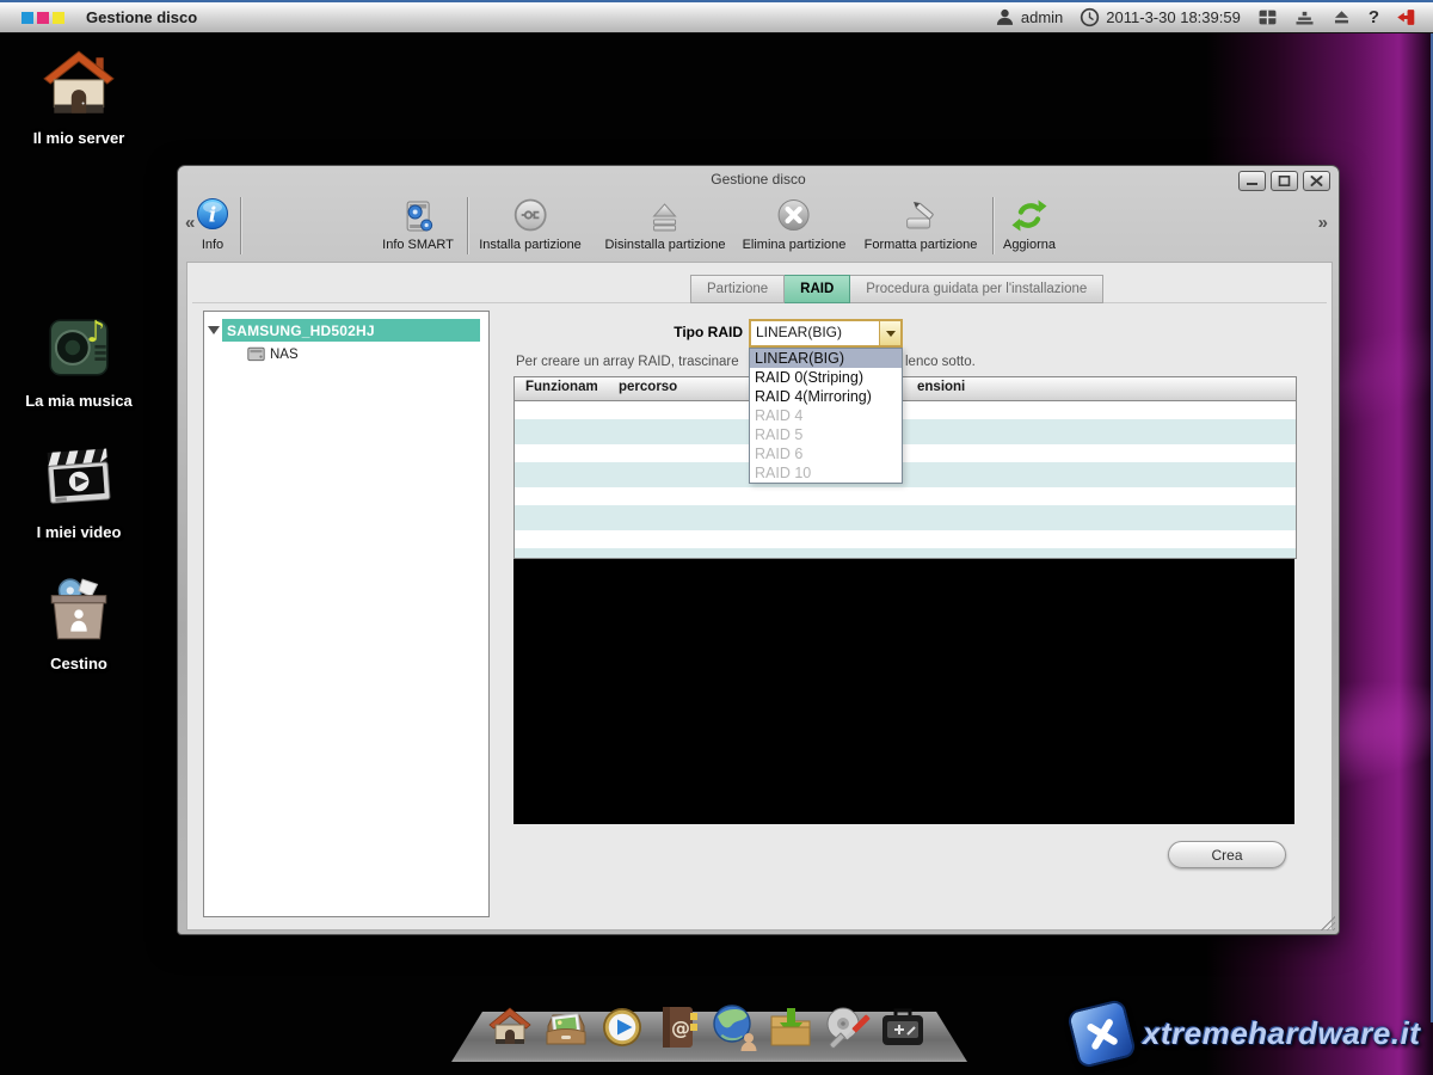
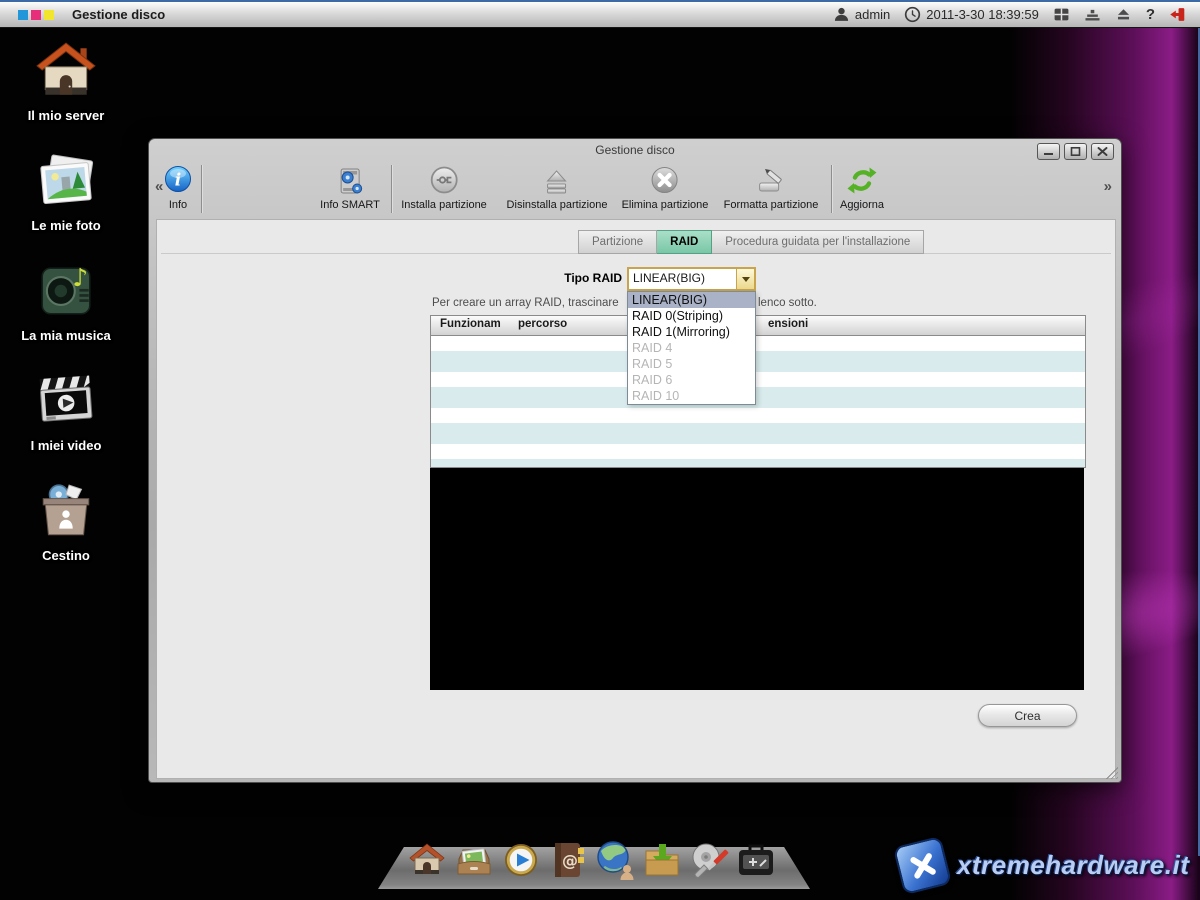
  Gestione disco
  admin
  2011-3-30 18:39:59
  ?
  Il mio server
+ Le mie foto
  ♪
  La mia musica
  I miei video
  Cestino
  Gestione disco
  «
  »
  i
  Info
  Info SMART
  Installa partizione
  Disinstalla partizione
  Elimina partizione
  Formatta partizione
  Aggiorna
  Partizione
  RAID
  Procedura guidata per l'installazione
- SAMSUNG_HD502HJ
- NAS
  Tipo RAID
  Per creare un array RAID, trascinare
  lenco sotto.
  Funzionam
  percorso
  ensioni
  LINEAR(BIG)
  LINEAR(BIG)
  RAID 0(Striping)
- RAID 4(Mirroring)
+ RAID 1(Mirroring)
  RAID 4
  RAID 5
  RAID 6
  RAID 10
  Crea
  @
  xtremehardware.it
